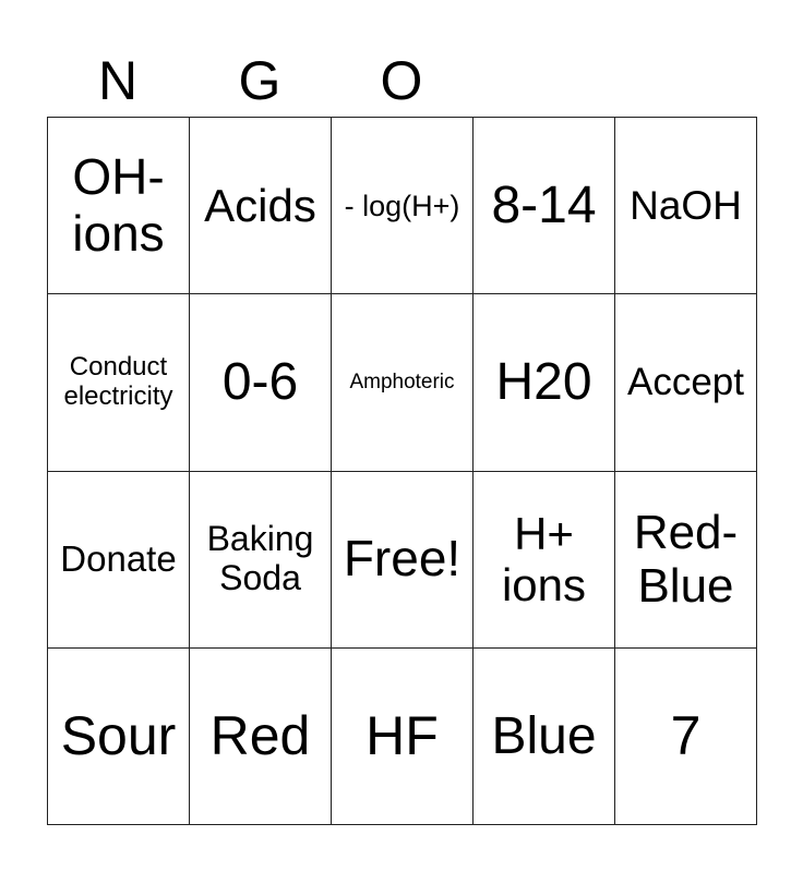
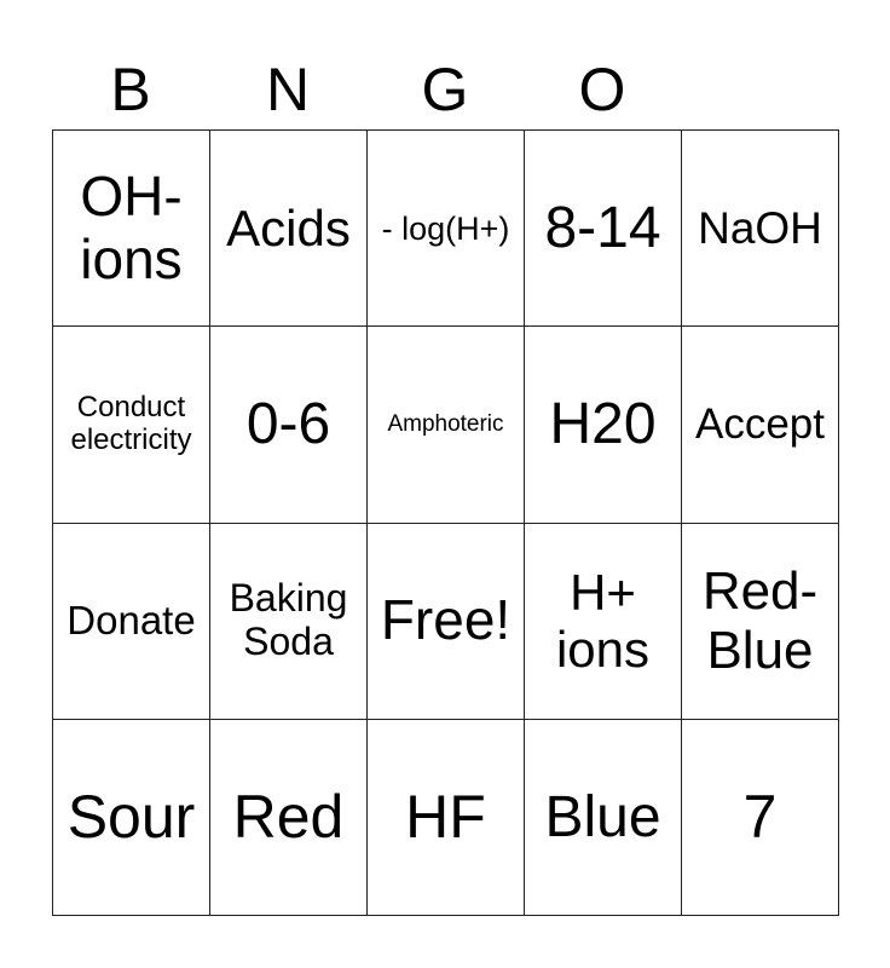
+ B
  N
  G
  O
  OH- ions	Acids	- log(H+)	8-14	NaOH
  Conduct electricity	0-6	Amphoteric	H20	Accept
  Donate	Baking Soda	Free!	H+ ions	Red- Blue
  Sour	Red	HF	Blue	7
